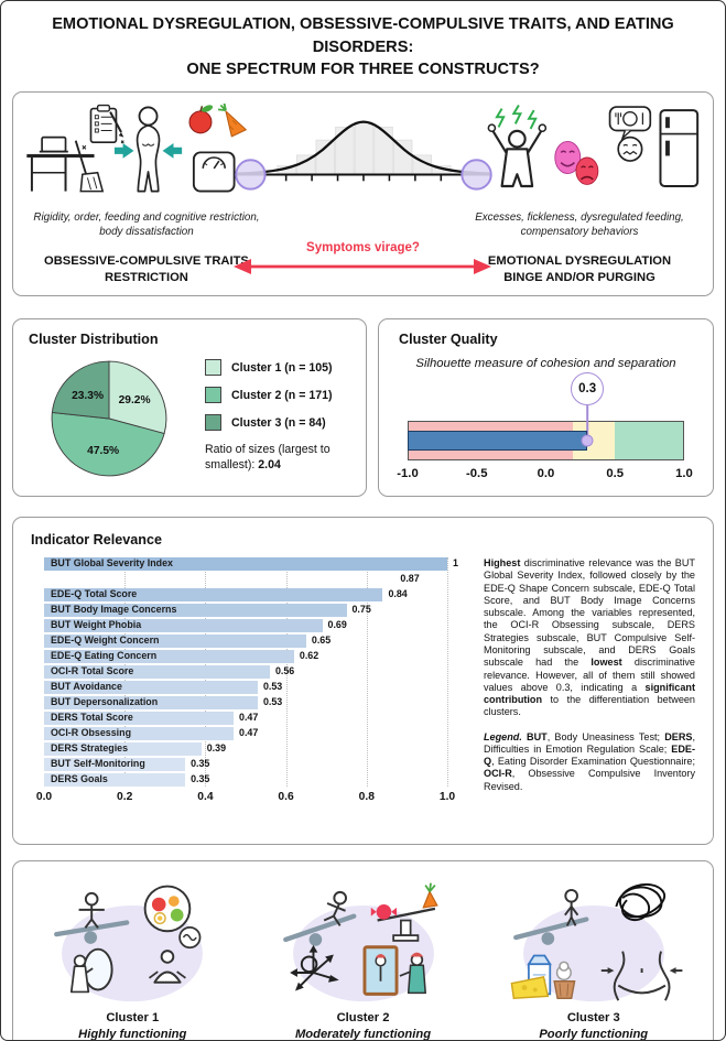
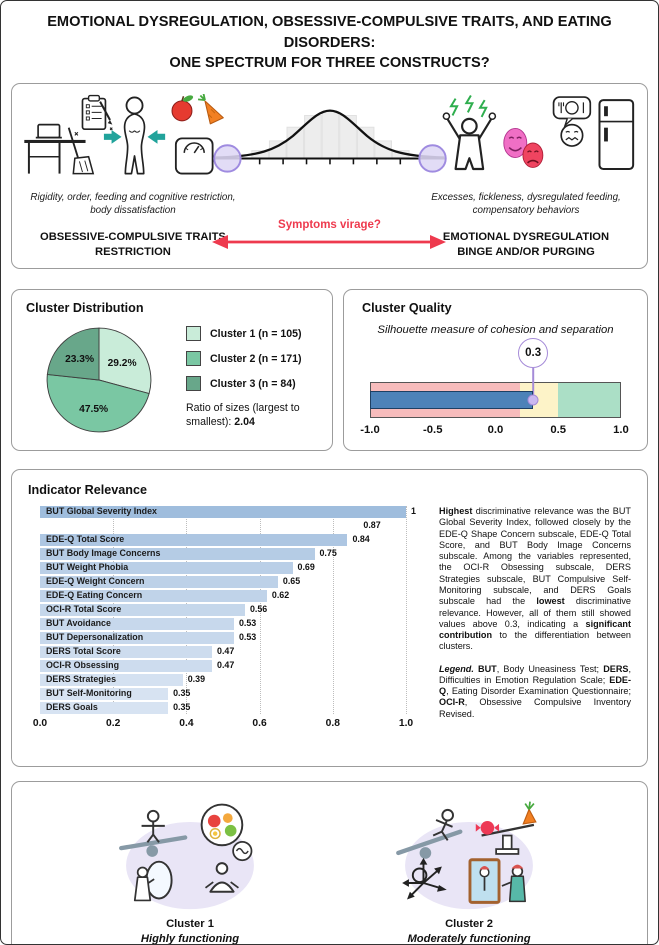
  EMOTIONAL DYSREGULATION, OBSESSIVE-COMPULSIVE TRAITS, AND EATING DISORDERS:
  ONE SPECTRUM FOR THREE CONSTRUCTS?
  Rigidity, order, feeding and cognitive restriction, body dissatisfaction
  OBSESSIVE-COMPULSIVE TRAITS
  RESTRICTION
  Symptoms virage?
  Excesses, fickleness, dysregulated feeding, compensatory behaviors
  EMOTIONAL DYSREGULATION
  BINGE AND/OR PURGING
  Cluster Distribution
  29.2%
  47.5%
  23.3%
  Cluster 1 (n = 105)
  Cluster 2 (n = 171)
  Cluster 3 (n = 84)
  Ratio of sizes (largest to smallest): 2.04
  Cluster Quality
  Silhouette measure of cohesion and separation
  0.3
  -1.0
  -0.5
  0.0
  0.5
  1.0
  Indicator Relevance
  BUT Global Severity Index
  1
  0.87
  EDE-Q Total Score
  0.84
  BUT Body Image Concerns
  0.75
  BUT Weight Phobia
  0.69
  EDE-Q Weight Concern
  0.65
  EDE-Q Eating Concern
  0.62
  OCI-R Total Score
  0.56
  BUT Avoidance
  0.53
  BUT Depersonalization
  0.53
  DERS Total Score
  0.47
  OCI-R Obsessing
  0.47
  DERS Strategies
  0.39
  BUT Self-Monitoring
  0.35
  DERS Goals
  0.35
  0.0
  0.2
  0.4
  0.6
  0.8
  1.0
  Highest discriminative relevance was the BUT Global Severity Index, followed closely by the EDE-Q Shape Concern subscale, EDE-Q Total Score, and BUT Body Image Concerns subscale. Among the variables represented, the OCI-R Obsessing subscale, DERS Strategies subscale, BUT Compulsive Self-Monitoring subscale, and DERS Goals subscale had the lowest discriminative relevance. However, all of them still showed values above 0.3, indicating a significant contribution to the differentiation between clusters.
  Legend. BUT, Body Uneasiness Test; DERS, Difficulties in Emotion Regulation Scale; EDE-Q, Eating Disorder Examination Questionnaire; OCI-R, Obsessive Compulsive Inventory Revised.
  Cluster 1
  Highly functioning
  Cluster 2
  Moderately functioning
- Cluster 3
- Poorly functioning
